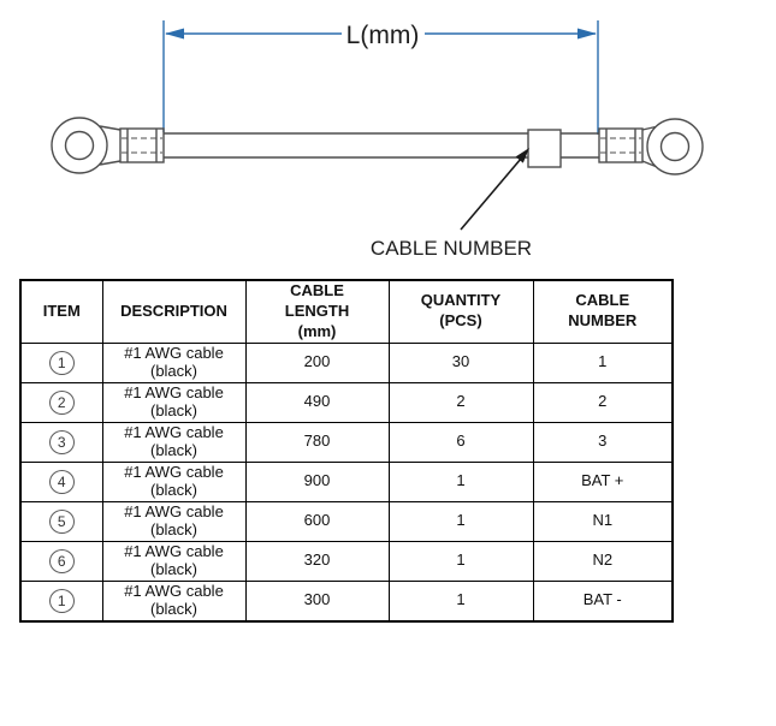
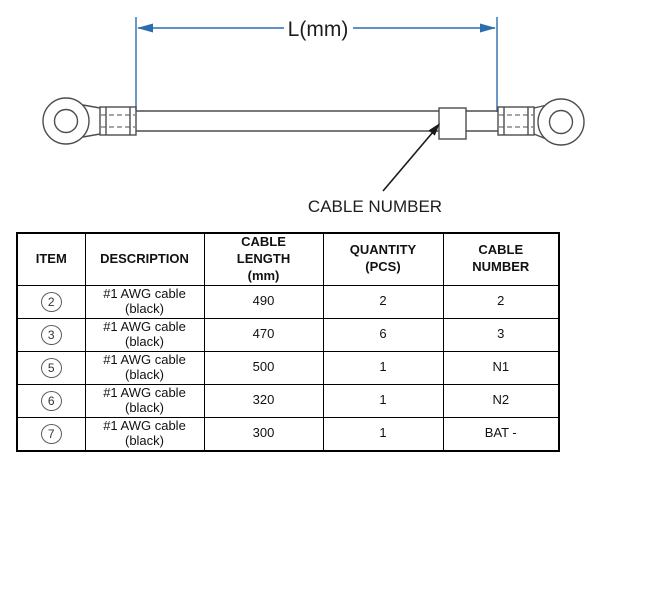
  L(mm)
  CABLE NUMBER
  ITEM	DESCRIPTION	CABLE LENGTH (mm)	QUANTITY (PCS)	CABLE NUMBER
- 1	#1 AWG cable (black)	200	30	1
  2	#1 AWG cable (black)	490	2	2
- 3	#1 AWG cable (black)	780	6	3
+ 3	#1 AWG cable (black)	470	6	3
- 4	#1 AWG cable (black)	900	1	BAT +
- 5	#1 AWG cable (black)	600	1	N1
+ 5	#1 AWG cable (black)	500	1	N1
  6	#1 AWG cable (black)	320	1	N2
- 1	#1 AWG cable (black)	300	1	BAT -
+ 7	#1 AWG cable (black)	300	1	BAT -
